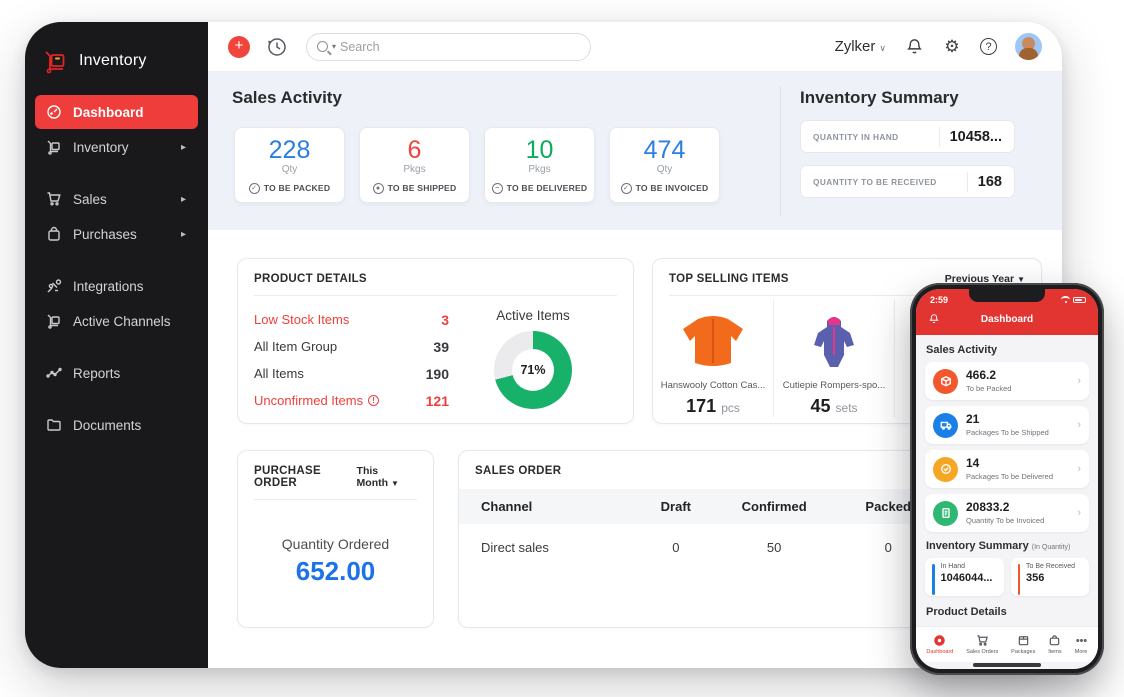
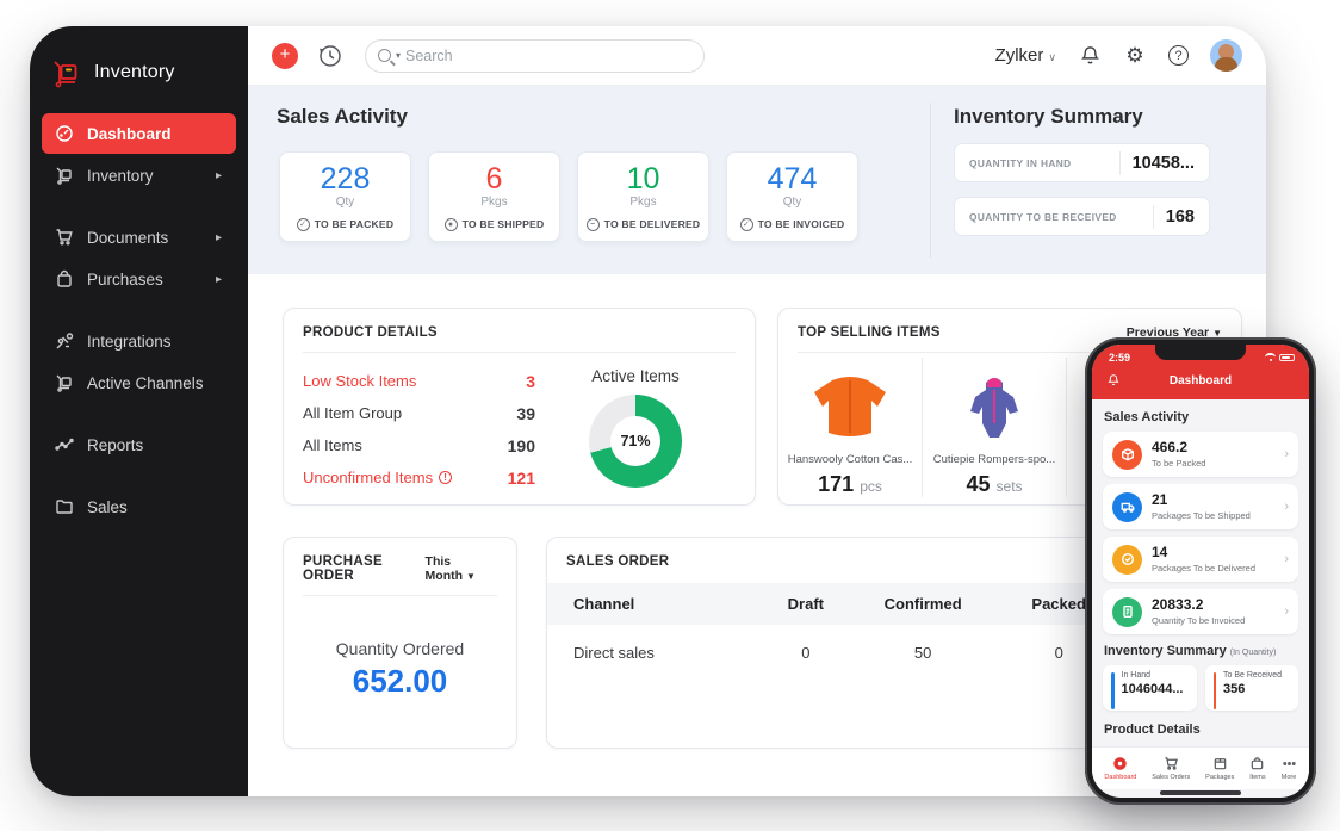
  Inventory
  Dashboard
  Inventory
- Sales
+ Documents
  Purchases
  Integrations
  Active Channels
  Reports
- Documents
+ Sales
  +
  ▾
  Search
  Zylker ∨
  ⚙
  ?
  Sales Activity
  228
  Qty
  TO BE PACKED
  6
  Pkgs
  TO BE SHIPPED
  10
  Pkgs
  TO BE DELIVERED
  474
  Qty
  TO BE INVOICED
  Inventory Summary
  QUANTITY IN HAND
  10458...
  QUANTITY TO BE RECEIVED
  168
  PRODUCT DETAILS
  Low Stock Items
  3
  All Item Group
  39
  All Items
  190
  Unconfirmed Items
  !
  121
  Active Items
  71%
  TOP SELLING ITEMS
  Previous Year ▼
  Hanswooly Cotton Cas...
  171 pcs
  Cutiepie Rompers-spo...
  45 sets
  PURCHASE ORDER
  This Month ▼
  Quantity Ordered
  652.00
  SALES ORDER
  Channel	Draft	Confirmed	Packed
  Direct sales	0	50	0
  2:59
  Dashboard
  Sales Activity
  466.2
  To be Packed
  ›
  21
  Packages To be Shipped
  ›
  14
  Packages To be Delivered
  ›
  20833.2
  Quantity To be Invoiced
  ›
  1046044...
  356
  Product Details
